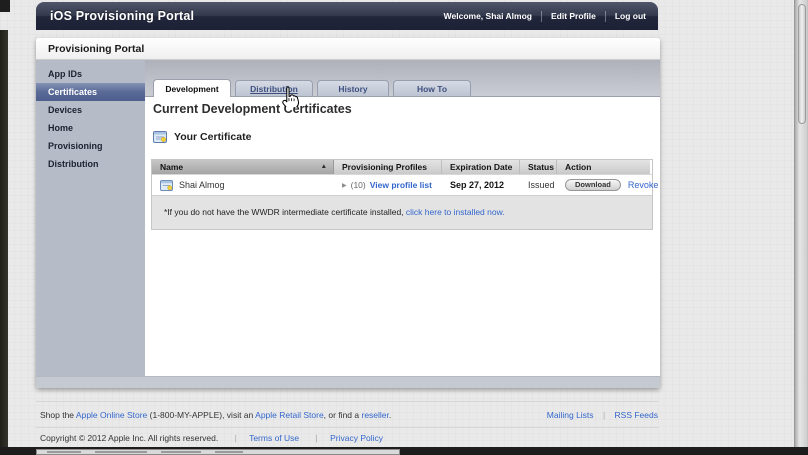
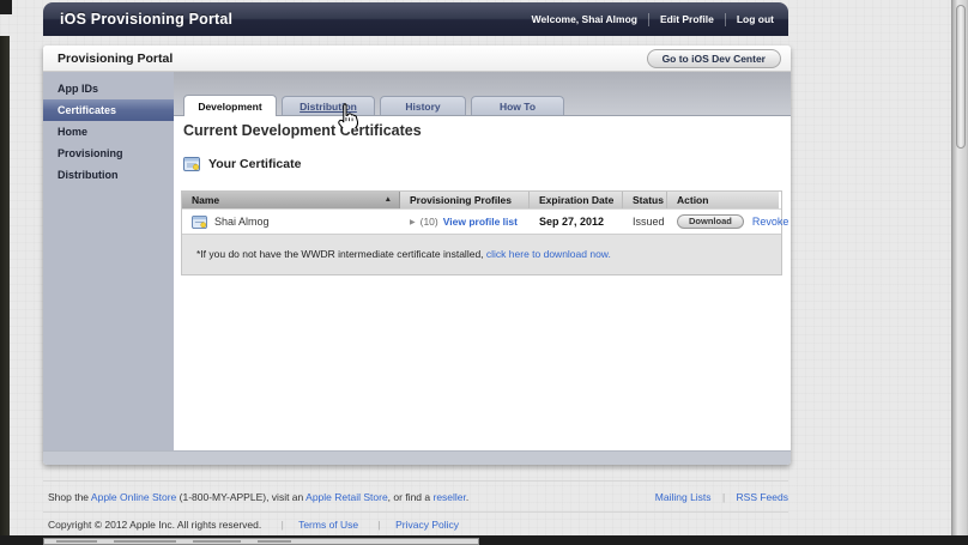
  iOS Provisioning Portal
  Welcome, Shai Almog
  Edit Profile
  Log out
  Provisioning Portal
+ Go to iOS Dev Center
  App IDs
  Certificates
- Devices
  Home
  Provisioning
  Distribution
  Development
  Distribution
  History
  How To
  Current Development Certificates
  Your Certificate
  Name
  Provisioning Profiles
  Expiration Date
  Status
  Action
  Shai Almog
  (10)
  View profile list
  Sep 27, 2012
  Issued
  Download
  Revoke
- *If you do not have the WWDR intermediate certificate installed, click here to installed now.
+ *If you do not have the WWDR intermediate certificate installed, click here to download now.
  Shop the Apple Online Store (1-800-MY-APPLE), visit an Apple Retail Store, or find a reseller.
  Mailing Lists | RSS Feeds
  Copyright © 2012 Apple Inc. All rights reserved. | Terms of Use | Privacy Policy
